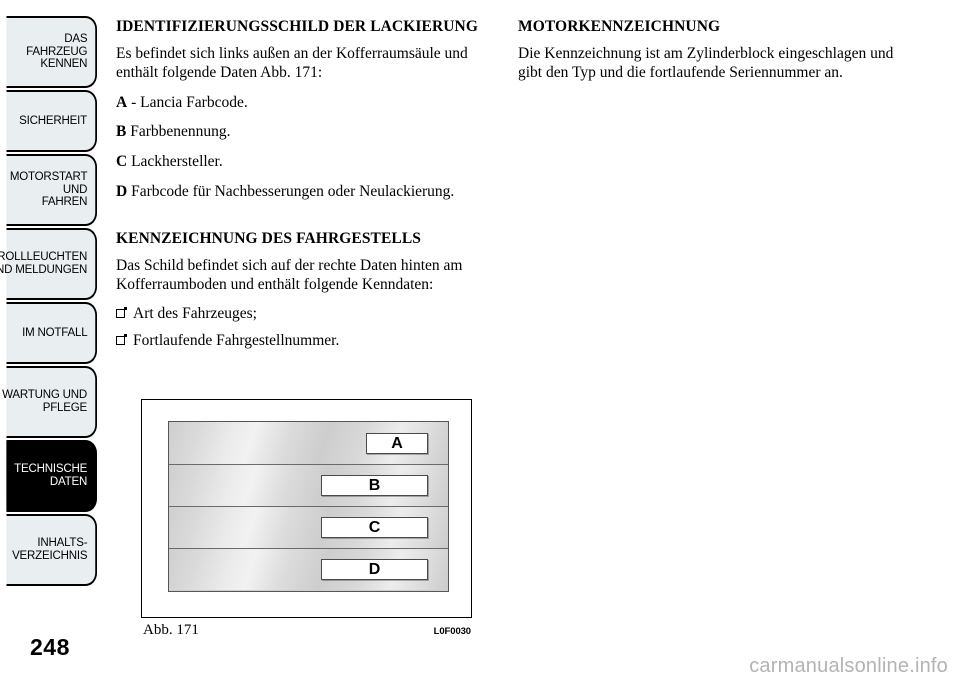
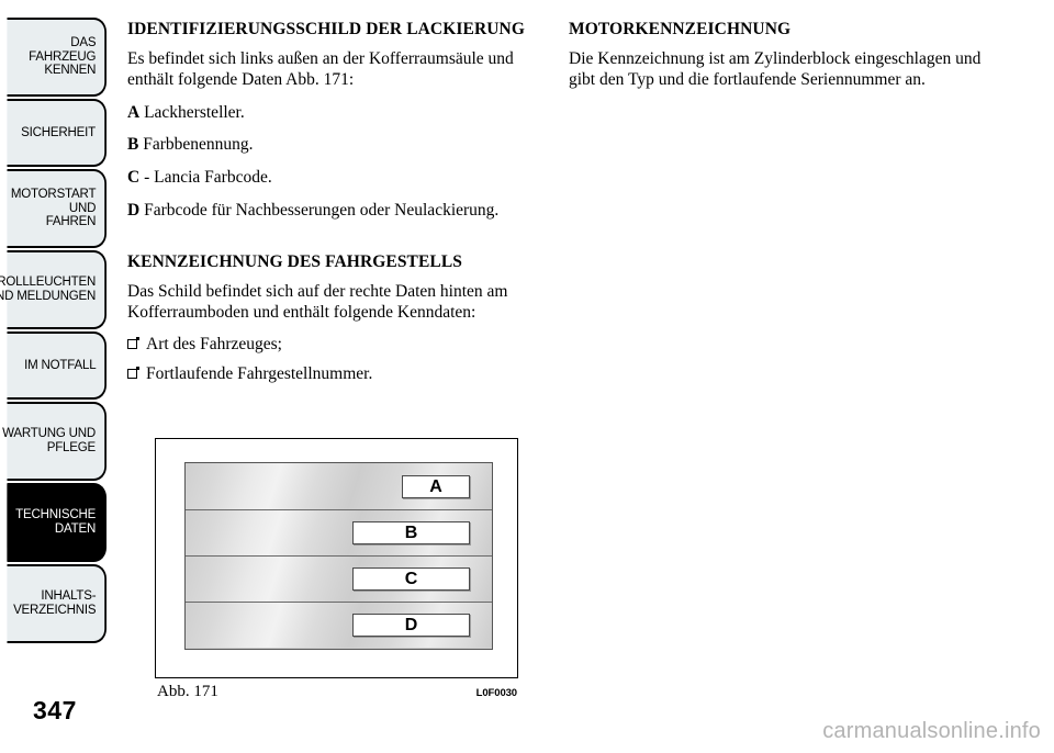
  DAS FAHRZEUG
  KENNEN
  SICHERHEIT
  MOTORSTART UND
  FAHREN
  ROLLLEUCHTEN
  ND MELDUNGEN
  IM NOTFALL
  WARTUNG UND
  PFLEGE
  TECHNISCHE
  DATEN
  INHALTS-
  VERZEICHNIS
- 248
+ 347
  IDENTIFIZIERUNGSSCHILD DER LACKIERUNG
  Es befindet sich links außen an der Kofferraumsäule und enthält folgende Daten Abb. 171:
- A - Lancia Farbcode.
+ A Lackhersteller.
  B Farbbenennung.
- C Lackhersteller.
+ C - Lancia Farbcode.
  D Farbcode für Nachbesserungen oder Neulackierung.
  KENNZEICHNUNG DES FAHRGESTELLS
  Das Schild befindet sich auf der rechte Daten hinten am Kofferraumboden und enthält folgende Kenndaten:
  Art des Fahrzeuges;
  Fortlaufende Fahrgestellnummer.
  A
  B
  C
  D
  Abb. 171
  L0F0030
  MOTORKENNZEICHNUNG
  Die Kennzeichnung ist am Zylinderblock eingeschlagen und gibt den Typ und die fortlaufende Seriennummer an.
  carmanualsonline.info
